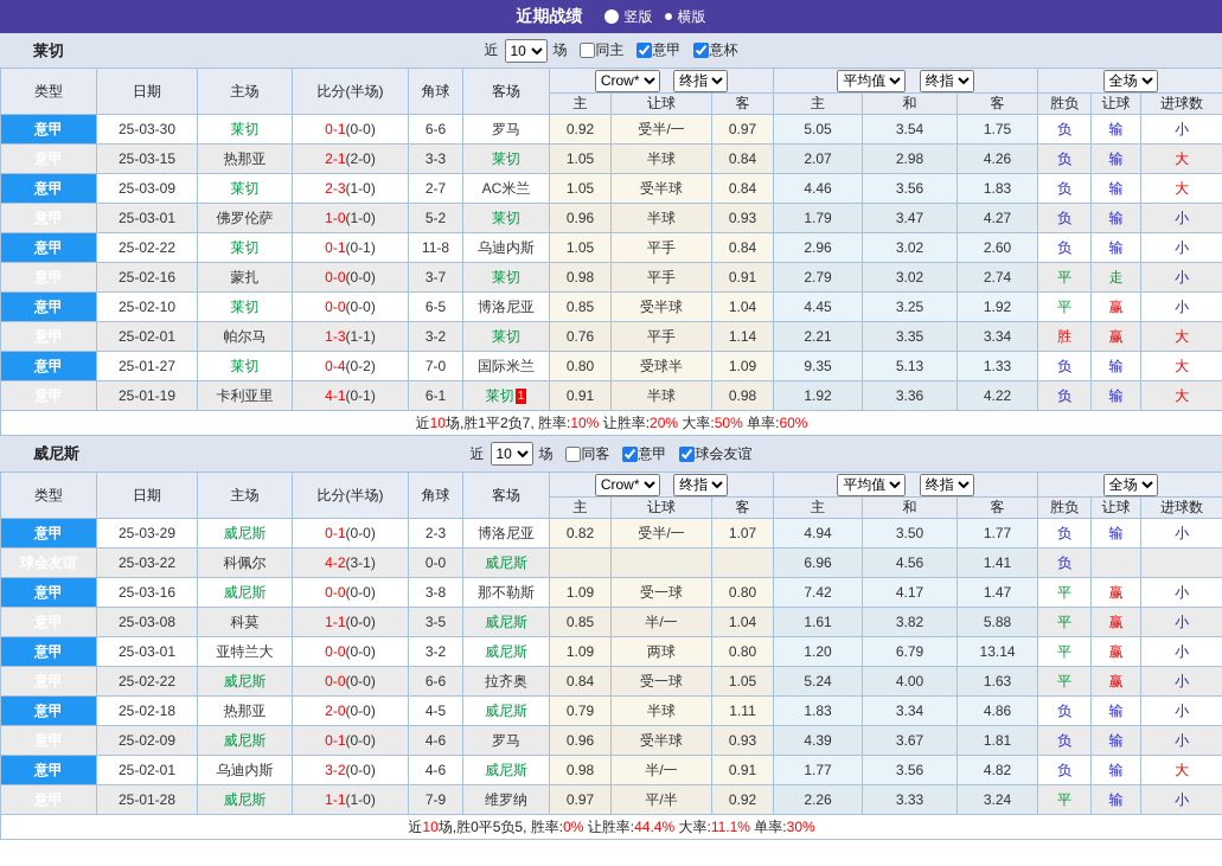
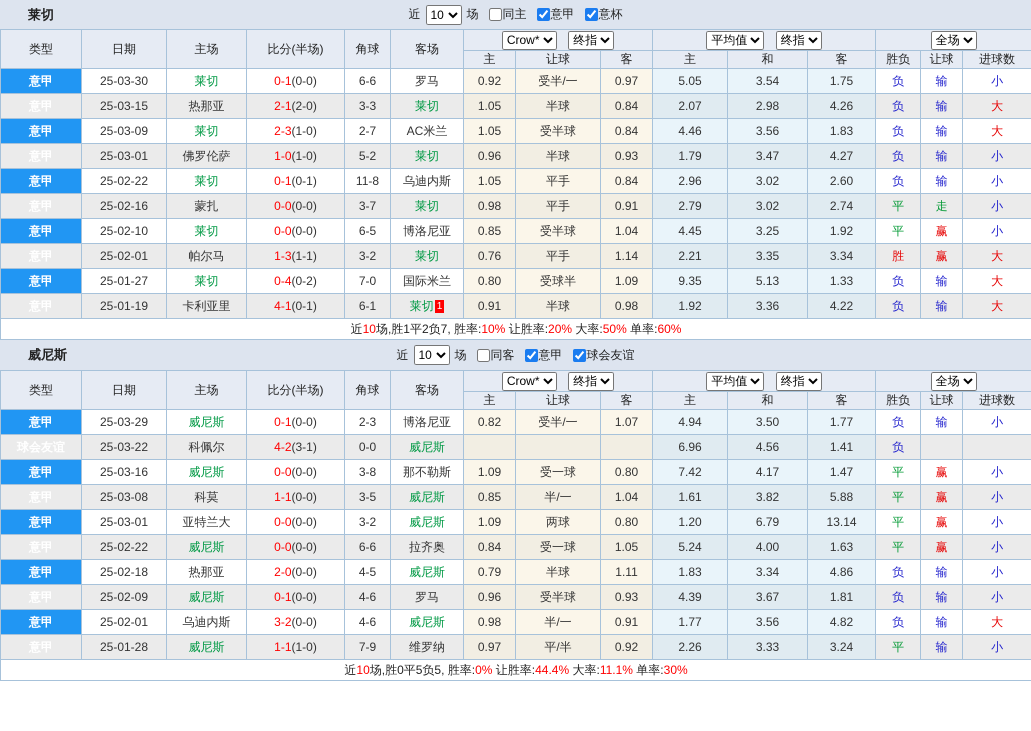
- 近期战绩
- 竖版
- 横版
  莱切
  近
  10
  场
  同主
  意甲
  意杯
  类型	日期	主场	比分(半场)	角球	客场	Crow* 终指	平均值 终指	全场
  主	让球	客	主	和	客	胜负	让球	进球数
  意甲	25-03-30	莱切	0-1(0-0)	6-6	罗马	0.92	受半/一	0.97	5.05	3.54	1.75	负	输	小
  	25-03-15	热那亚	2-1(2-0)	3-3	莱切	1.05	半球	0.84	2.07	2.98	4.26	负	输	大
  意甲	25-03-09	莱切	2-3(1-0)	2-7	AC米兰	1.05	受半球	0.84	4.46	3.56	1.83	负	输	大
  	25-03-01	佛罗伦萨	1-0(1-0)	5-2	莱切	0.96	半球	0.93	1.79	3.47	4.27	负	输	小
  意甲	25-02-22	莱切	0-1(0-1)	11-8	乌迪内斯	1.05	平手	0.84	2.96	3.02	2.60	负	输	小
  	25-02-16	蒙扎	0-0(0-0)	3-7	莱切	0.98	平手	0.91	2.79	3.02	2.74	平	走	小
  意甲	25-02-10	莱切	0-0(0-0)	6-5	博洛尼亚	0.85	受半球	1.04	4.45	3.25	1.92	平	赢	小
  	25-02-01	帕尔马	1-3(1-1)	3-2	莱切	0.76	平手	1.14	2.21	3.35	3.34	胜	赢	大
  意甲	25-01-27	莱切	0-4(0-2)	7-0	国际米兰	0.80	受球半	1.09	9.35	5.13	1.33	负	输	大
  	25-01-19	卡利亚里	4-1(0-1)	6-1	莱切 1	0.91	半球	0.98	1.92	3.36	4.22	负	输	大
  近10场,胜1平2负7, 胜率:10% 让胜率:20% 大率:50% 单率:60%
  威尼斯
  近
  10
  场
  同客
  意甲
  球会友谊
  类型	日期	主场	比分(半场)	角球	客场	Crow* 终指	平均值 终指	全场
  主	让球	客	主	和	客	胜负	让球	进球数
  意甲	25-03-29	威尼斯	0-1(0-0)	2-3	博洛尼亚	0.82	受半/一	1.07	4.94	3.50	1.77	负	输	小
  	25-03-22	科佩尔	4-2(3-1)	0-0	威尼斯				6.96	4.56	1.41	负
  意甲	25-03-16	威尼斯	0-0(0-0)	3-8	那不勒斯	1.09	受一球	0.80	7.42	4.17	1.47	平	赢	小
  	25-03-08	科莫	1-1(0-0)	3-5	威尼斯	0.85	半/一	1.04	1.61	3.82	5.88	平	赢	小
  意甲	25-03-01	亚特兰大	0-0(0-0)	3-2	威尼斯	1.09	两球	0.80	1.20	6.79	13.14	平	赢	小
  	25-02-22	威尼斯	0-0(0-0)	6-6	拉齐奥	0.84	受一球	1.05	5.24	4.00	1.63	平	赢	小
  意甲	25-02-18	热那亚	2-0(0-0)	4-5	威尼斯	0.79	半球	1.11	1.83	3.34	4.86	负	输	小
  	25-02-09	威尼斯	0-1(0-0)	4-6	罗马	0.96	受半球	0.93	4.39	3.67	1.81	负	输	小
  意甲	25-02-01	乌迪内斯	3-2(0-0)	4-6	威尼斯	0.98	半/一	0.91	1.77	3.56	4.82	负	输	大
  	25-01-28	威尼斯	1-1(1-0)	7-9	维罗纳	0.97	平/半	0.92	2.26	3.33	3.24	平	输	小
  近10场,胜0平5负5, 胜率:0% 让胜率:44.4% 大率:11.1% 单率:30%
